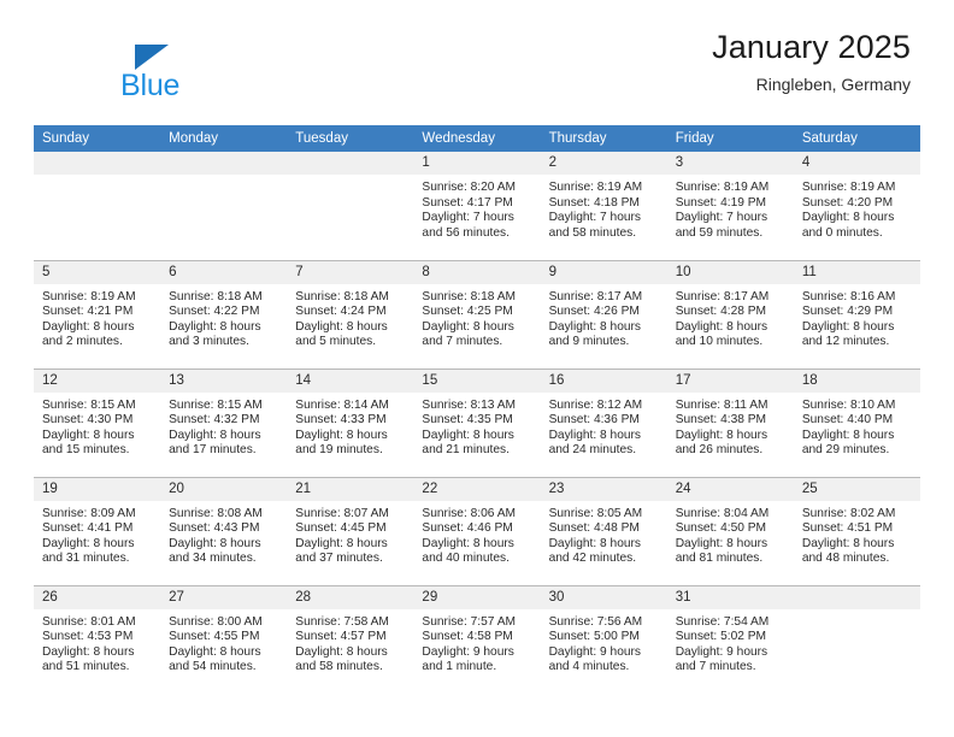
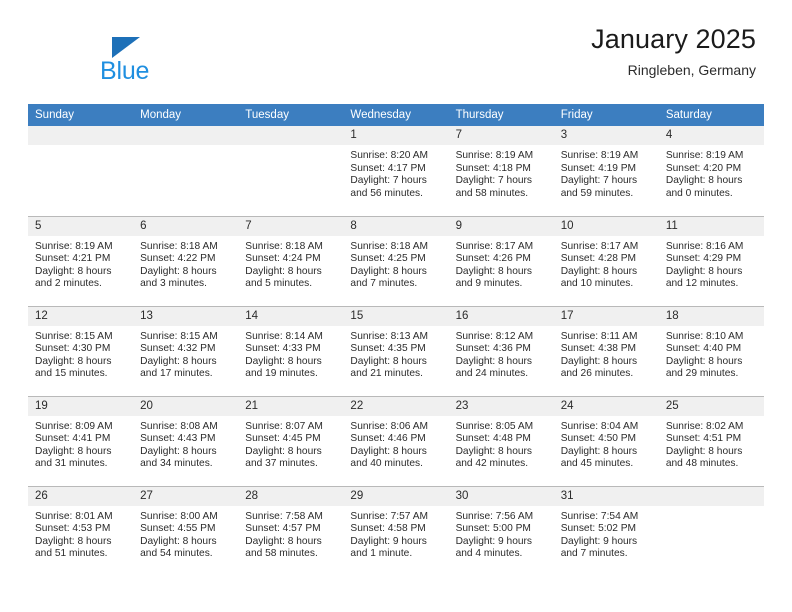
  Blue
  January 2025
  Ringleben, Germany
  Sunday	Monday	Tuesday	Wednesday	Thursday	Friday	Saturday
- 			1Sunrise: 8:20 AMSunset: 4:17 PMDaylight: 7 hoursand 56 minutes.	2Sunrise: 8:19 AMSunset: 4:18 PMDaylight: 7 hoursand 58 minutes.	3Sunrise: 8:19 AMSunset: 4:19 PMDaylight: 7 hoursand 59 minutes.	4Sunrise: 8:19 AMSunset: 4:20 PMDaylight: 8 hoursand 0 minutes.
+ 			1Sunrise: 8:20 AMSunset: 4:17 PMDaylight: 7 hoursand 56 minutes.	7Sunrise: 8:19 AMSunset: 4:18 PMDaylight: 7 hoursand 58 minutes.	3Sunrise: 8:19 AMSunset: 4:19 PMDaylight: 7 hoursand 59 minutes.	4Sunrise: 8:19 AMSunset: 4:20 PMDaylight: 8 hoursand 0 minutes.
  5Sunrise: 8:19 AMSunset: 4:21 PMDaylight: 8 hoursand 2 minutes.	6Sunrise: 8:18 AMSunset: 4:22 PMDaylight: 8 hoursand 3 minutes.	7Sunrise: 8:18 AMSunset: 4:24 PMDaylight: 8 hoursand 5 minutes.	8Sunrise: 8:18 AMSunset: 4:25 PMDaylight: 8 hoursand 7 minutes.	9Sunrise: 8:17 AMSunset: 4:26 PMDaylight: 8 hoursand 9 minutes.	10Sunrise: 8:17 AMSunset: 4:28 PMDaylight: 8 hoursand 10 minutes.	11Sunrise: 8:16 AMSunset: 4:29 PMDaylight: 8 hoursand 12 minutes.
  12Sunrise: 8:15 AMSunset: 4:30 PMDaylight: 8 hoursand 15 minutes.	13Sunrise: 8:15 AMSunset: 4:32 PMDaylight: 8 hoursand 17 minutes.	14Sunrise: 8:14 AMSunset: 4:33 PMDaylight: 8 hoursand 19 minutes.	15Sunrise: 8:13 AMSunset: 4:35 PMDaylight: 8 hoursand 21 minutes.	16Sunrise: 8:12 AMSunset: 4:36 PMDaylight: 8 hoursand 24 minutes.	17Sunrise: 8:11 AMSunset: 4:38 PMDaylight: 8 hoursand 26 minutes.	18Sunrise: 8:10 AMSunset: 4:40 PMDaylight: 8 hoursand 29 minutes.
- 19Sunrise: 8:09 AMSunset: 4:41 PMDaylight: 8 hoursand 31 minutes.	20Sunrise: 8:08 AMSunset: 4:43 PMDaylight: 8 hoursand 34 minutes.	21Sunrise: 8:07 AMSunset: 4:45 PMDaylight: 8 hoursand 37 minutes.	22Sunrise: 8:06 AMSunset: 4:46 PMDaylight: 8 hoursand 40 minutes.	23Sunrise: 8:05 AMSunset: 4:48 PMDaylight: 8 hoursand 42 minutes.	24Sunrise: 8:04 AMSunset: 4:50 PMDaylight: 8 hoursand 81 minutes.	25Sunrise: 8:02 AMSunset: 4:51 PMDaylight: 8 hoursand 48 minutes.
+ 19Sunrise: 8:09 AMSunset: 4:41 PMDaylight: 8 hoursand 31 minutes.	20Sunrise: 8:08 AMSunset: 4:43 PMDaylight: 8 hoursand 34 minutes.	21Sunrise: 8:07 AMSunset: 4:45 PMDaylight: 8 hoursand 37 minutes.	22Sunrise: 8:06 AMSunset: 4:46 PMDaylight: 8 hoursand 40 minutes.	23Sunrise: 8:05 AMSunset: 4:48 PMDaylight: 8 hoursand 42 minutes.	24Sunrise: 8:04 AMSunset: 4:50 PMDaylight: 8 hoursand 45 minutes.	25Sunrise: 8:02 AMSunset: 4:51 PMDaylight: 8 hoursand 48 minutes.
  26Sunrise: 8:01 AMSunset: 4:53 PMDaylight: 8 hoursand 51 minutes.	27Sunrise: 8:00 AMSunset: 4:55 PMDaylight: 8 hoursand 54 minutes.	28Sunrise: 7:58 AMSunset: 4:57 PMDaylight: 8 hoursand 58 minutes.	29Sunrise: 7:57 AMSunset: 4:58 PMDaylight: 9 hoursand 1 minute.	30Sunrise: 7:56 AMSunset: 5:00 PMDaylight: 9 hoursand 4 minutes.	31Sunrise: 7:54 AMSunset: 5:02 PMDaylight: 9 hoursand 7 minutes.
